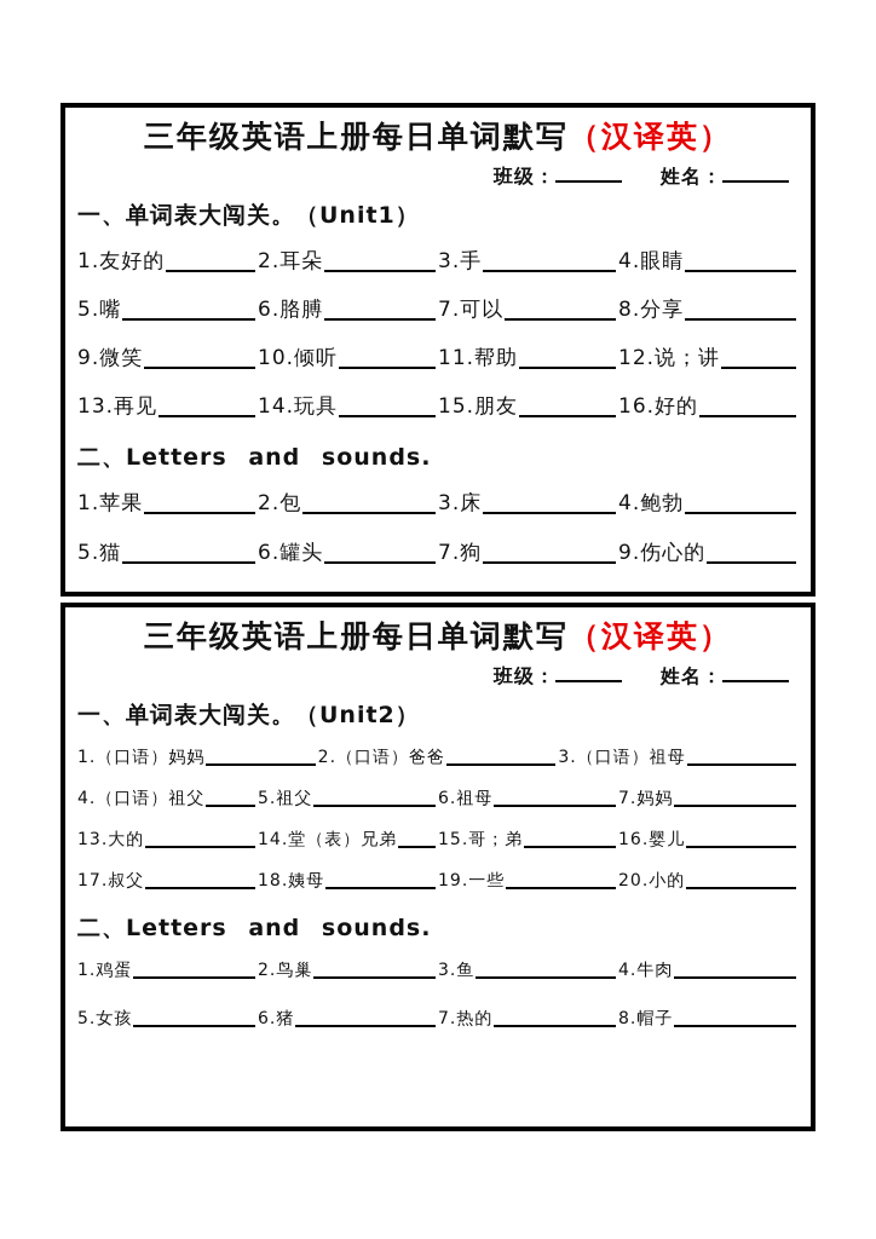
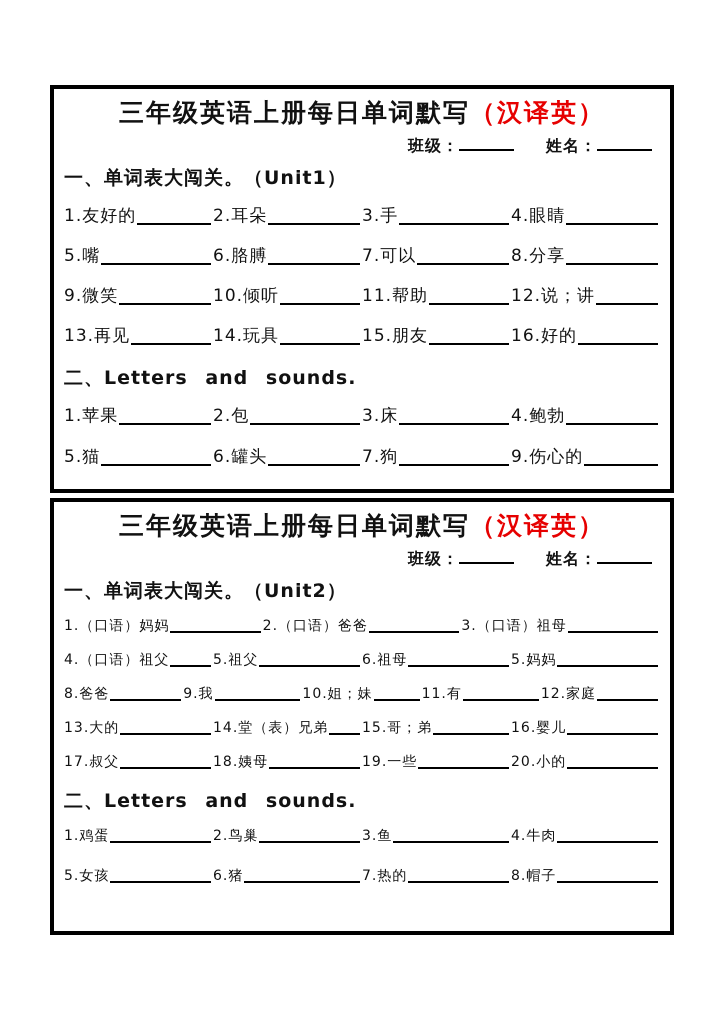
  三年级英语上册每日单词默写（汉译英）
  班级： 姓名：
  一、单词表大闯关。（Unit1）
  1.友好的
  2.耳朵
  3.手
  4.眼睛
  5.嘴
  6.胳膊
  7.可以
  8.分享
  9.微笑
  10.倾听
  11.帮助
  12.说；讲
  13.再见
  14.玩具
  15.朋友
  16.好的
  二、Letters and sounds.
  1.苹果
  2.包
  3.床
  4.鲍勃
  5.猫
  6.罐头
  7.狗
  9.伤心的
  三年级英语上册每日单词默写（汉译英）
  班级： 姓名：
  一、单词表大闯关。（Unit2）
  1.（口语）妈妈
  2.（口语）爸爸
  3.（口语）祖母
  4.（口语）祖父
  5.祖父
  6.祖母
- 7.妈妈
+ 5.妈妈
+ 8.爸爸
+ 9.我
+ 10.姐；妹
+ 11.有
+ 12.家庭
  13.大的
  14.堂（表）兄弟
  15.哥；弟
  16.婴儿
  17.叔父
  18.姨母
  19.一些
  20.小的
  二、Letters and sounds.
  1.鸡蛋
  2.鸟巢
  3.鱼
  4.牛肉
  5.女孩
  6.猪
  7.热的
  8.帽子
